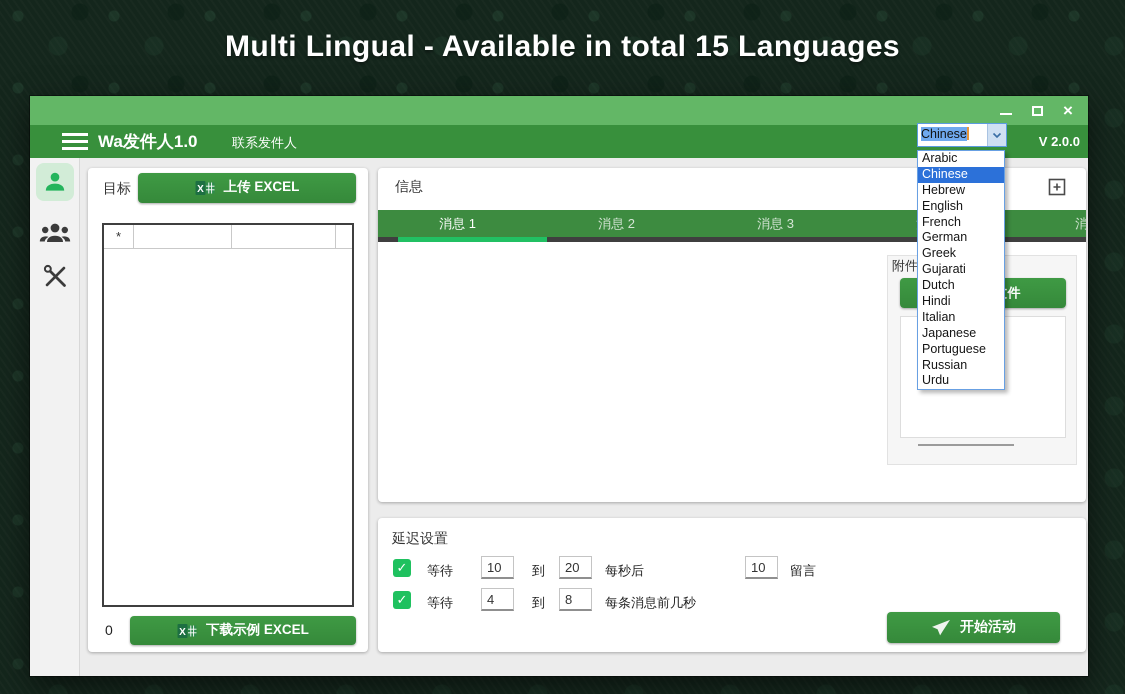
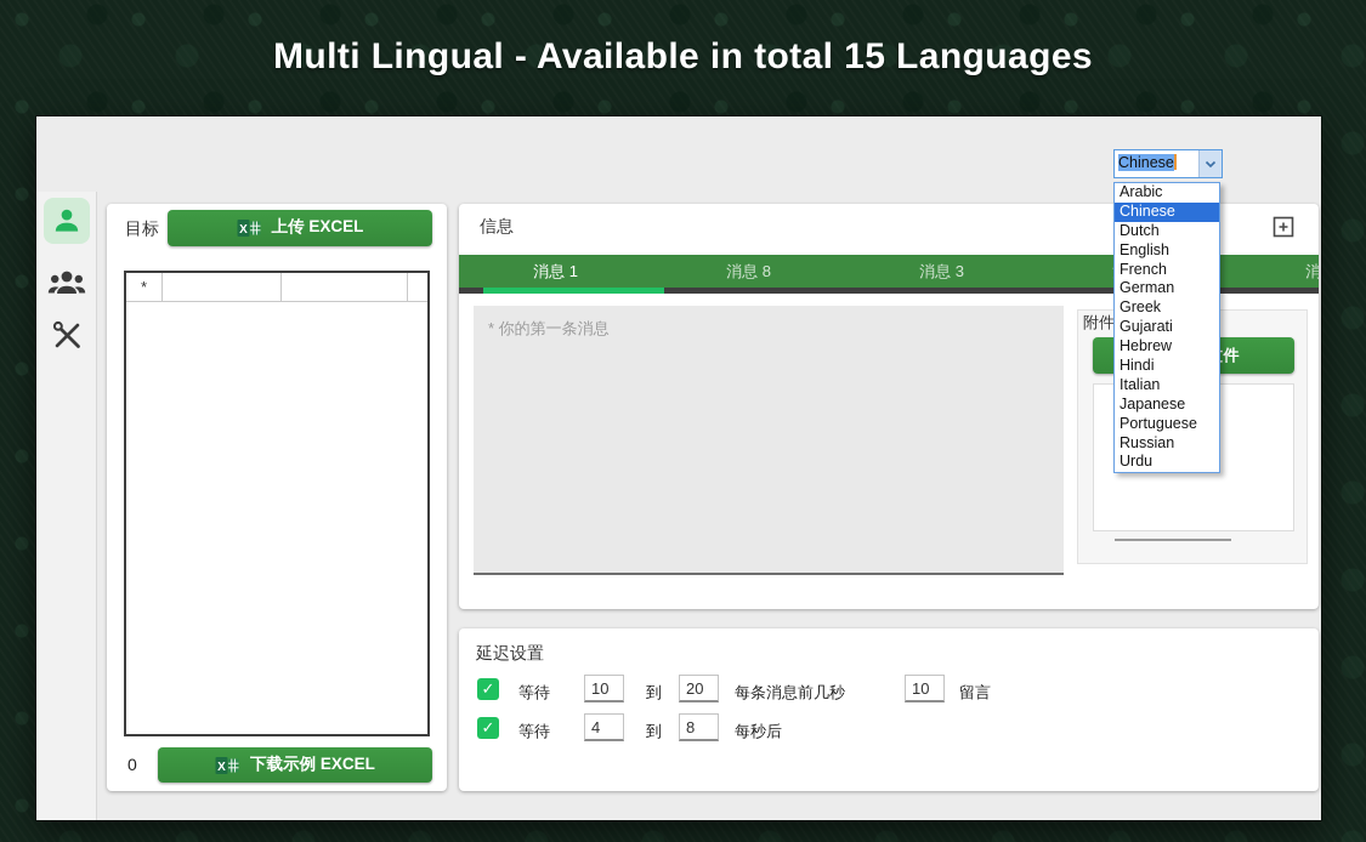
  Multi Lingual - Available in total 15 Languages
- ×
- Wa发件人1.0
- 联系发件人
- V 2.0.0
  Chinese
  Arabic
  Chinese
- Hebrew
+ Dutch
  English
  French
  German
  Greek
  Gujarati
- Dutch
+ Hebrew
  Hindi
  Italian
  Japanese
  Portuguese
  Russian
  Urdu
  目标
  X
  上传 EXCEL
  *
  0
  X
  下载示例 EXCEL
  信息
  消息 1
- 消息 2
+ 消息 8
  消息 3
+ * 你的第一条消息
  附件
  延迟设置
  ✓
  等待
  10
  到
  20
- 每秒后
+ 每条消息前几秒
  10
  留言
  ✓
  等待
  4
  到
  8
- 每条消息前几秒
+ 每秒后
- 开始活动
